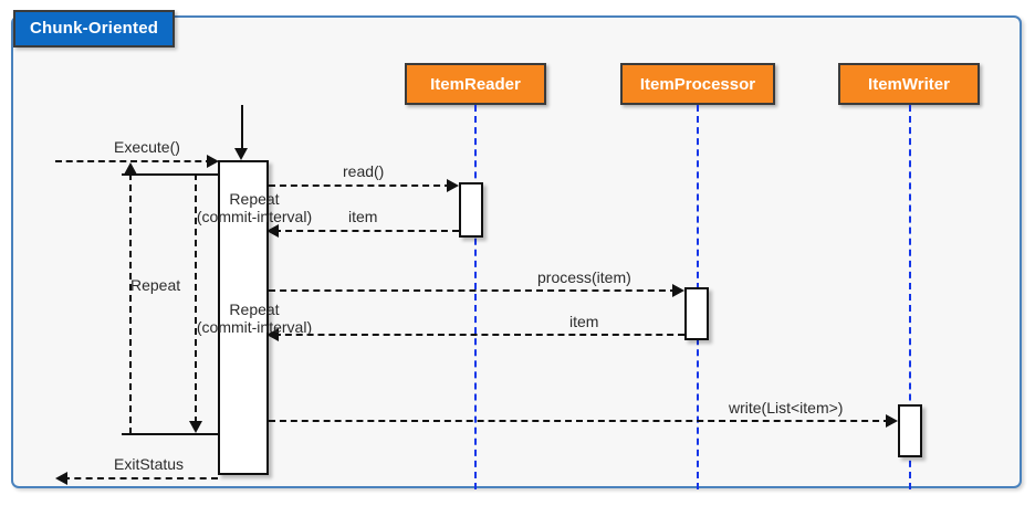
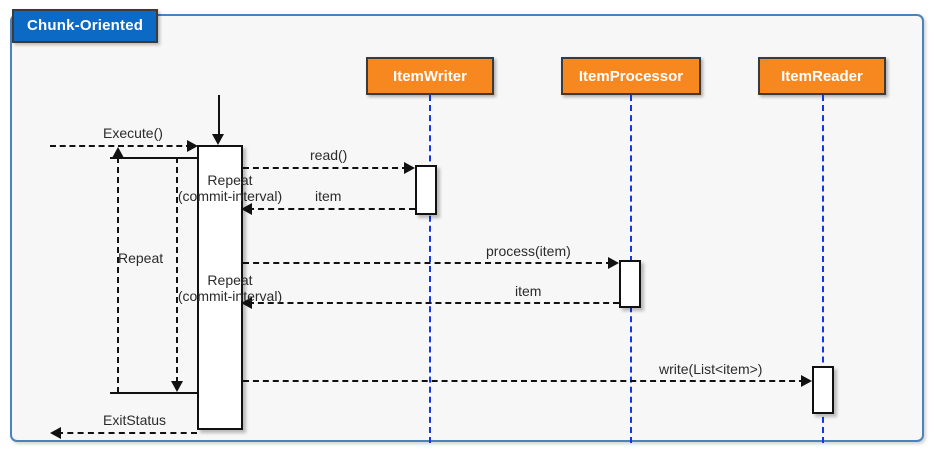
  Chunk-Oriented
- ItemReader
+ ItemWriter
  ItemProcessor
- ItemWriter
+ ItemReader
  Repeat
  Execute()
  read()
  item
  Repeat
  (commit-interval)
  process(item)
  item
  Repeat
  (commit-interval)
  write(List<item>)
  ExitStatus
